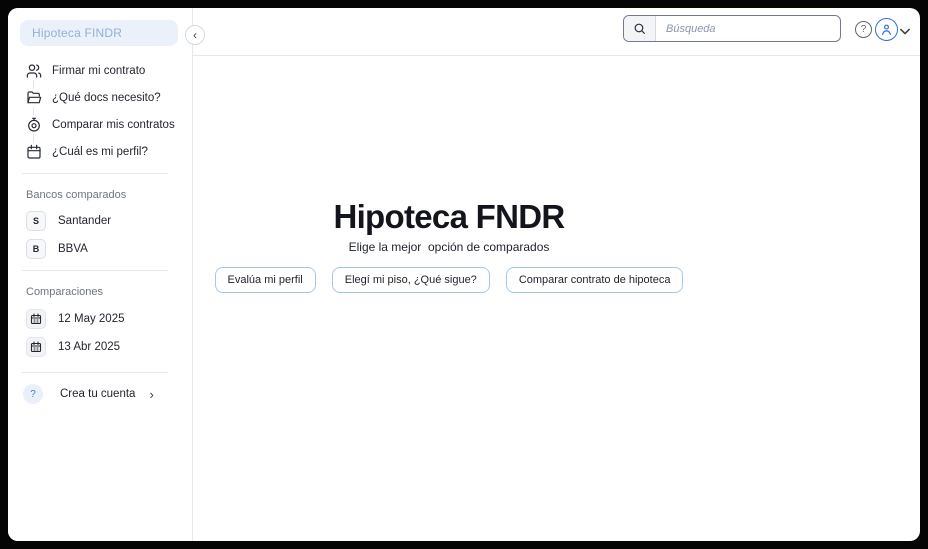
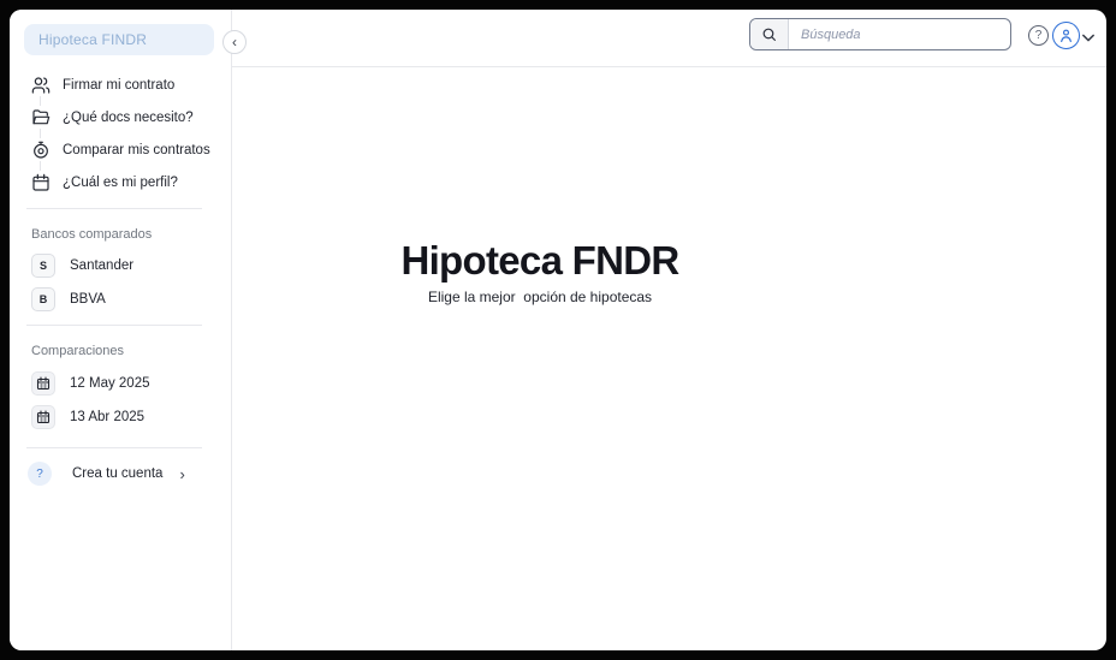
  Hipoteca FINDR
  Firmar mi contrato
  ¿Qué docs necesito?
  Comparar mis contratos
  ¿Cuál es mi perfil?
  Bancos comparados
  S
  Santander
  B
  BBVA
  Comparaciones
  12 May 2025
  13 Abr 2025
  ?
  Crea tu cuenta
  ›
  ‹
  Búsqueda
  ?
  Hipoteca FNDR
- Elige la mejor opción de comparados
+ Elige la mejor opción de hipotecas
- Evalúa mi perfil
- Elegí mi piso, ¿Qué sigue?
- Comparar contrato de hipoteca
